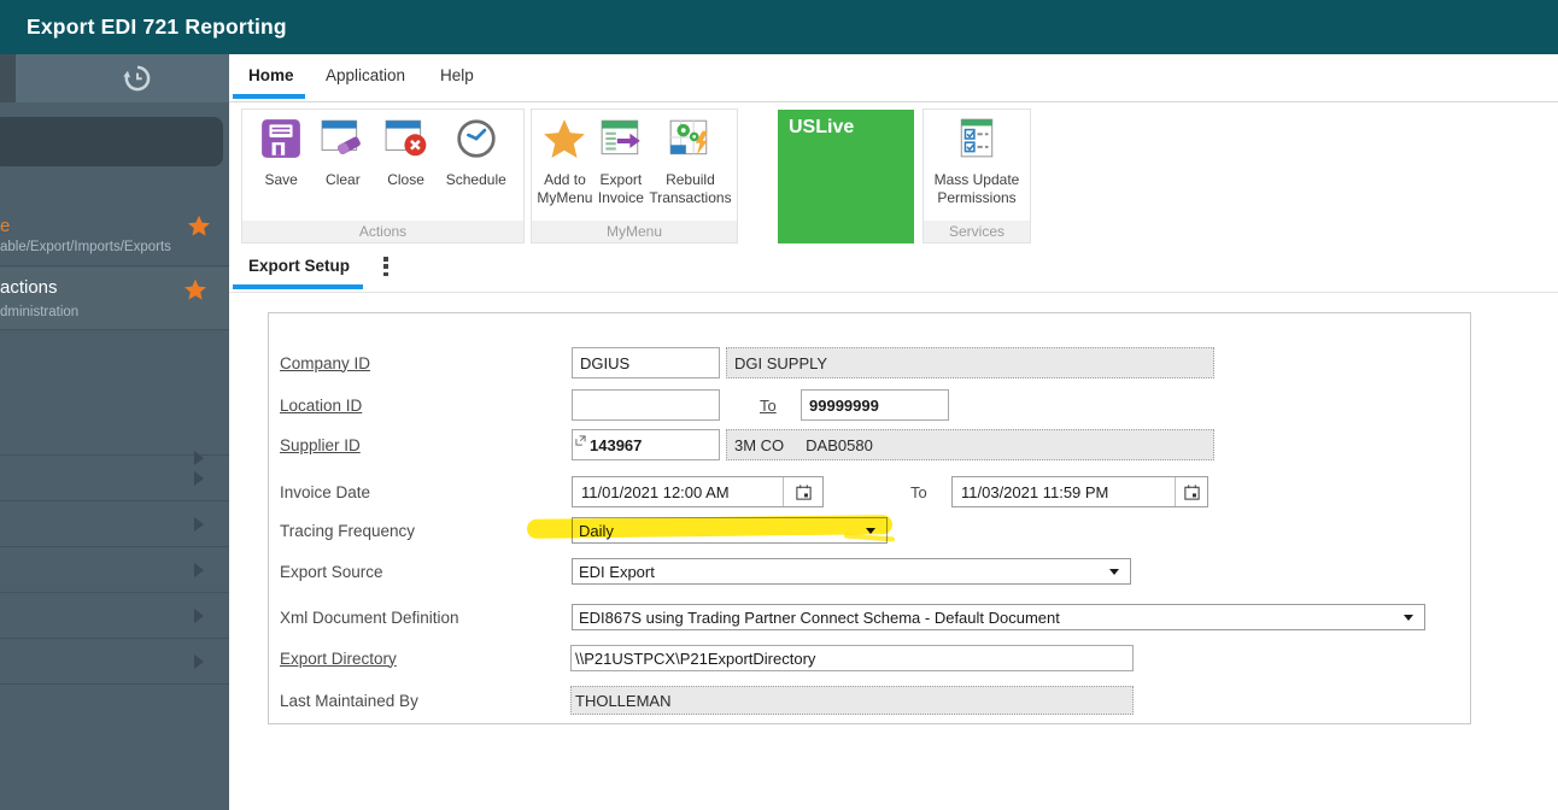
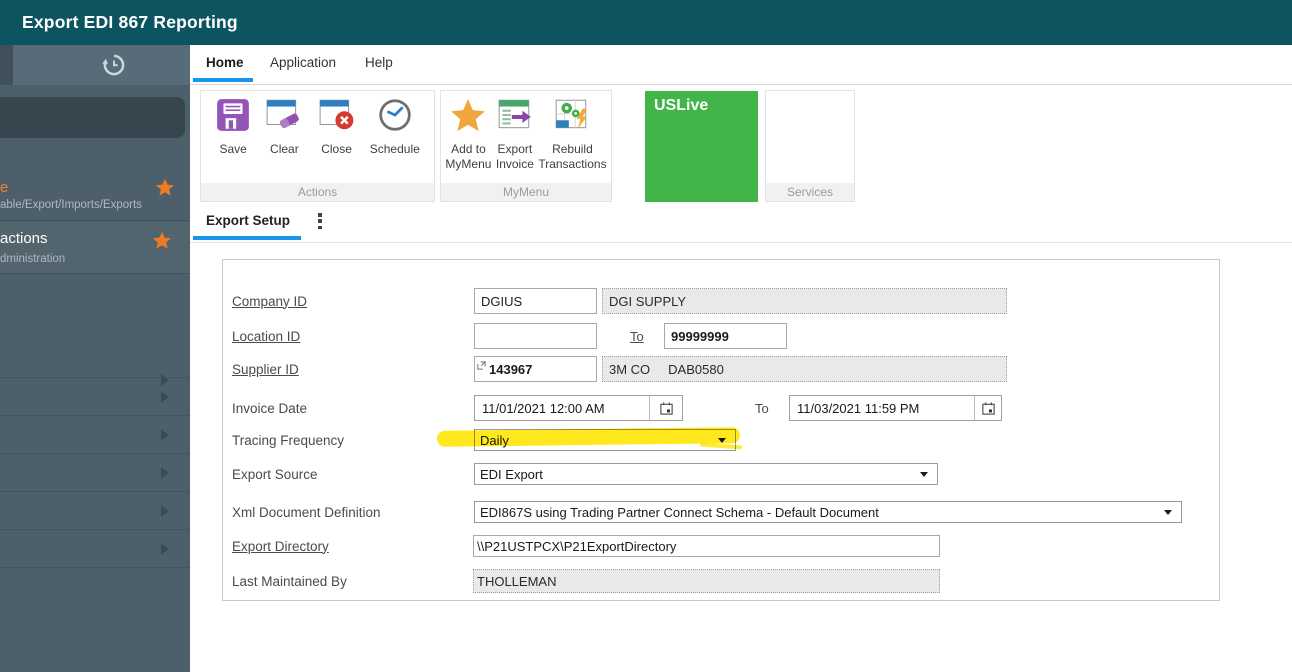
- Export EDI 721 Reporting
+ Export EDI 867 Reporting
  Home
  Application
  Help
  e
  able/Export/Imports/Exports
  actions
  dministration
  Save
  Clear
  Close
  Schedule
  Actions
  Add to
  MyMenu
  Export
  Invoice
  Rebuild
  Transactions
  MyMenu
  USLive
- Mass Update
- Permissions
  Services
  Export Setup
  Company ID
  DGIUS
  DGI SUPPLY
  Location ID
  To
  99999999
  Supplier ID
  143967
  3M CO
  DAB0580
  Invoice Date
  11/01/2021 12:00 AM
  To
  11/03/2021 11:59 PM
  Tracing Frequency
  Export Source
  EDI Export
  Xml Document Definition
  EDI867S using Trading Partner Connect Schema - Default Document
  Export Directory
  \\P21USTPCX\P21ExportDirectory
  Last Maintained By
  THOLLEMAN
